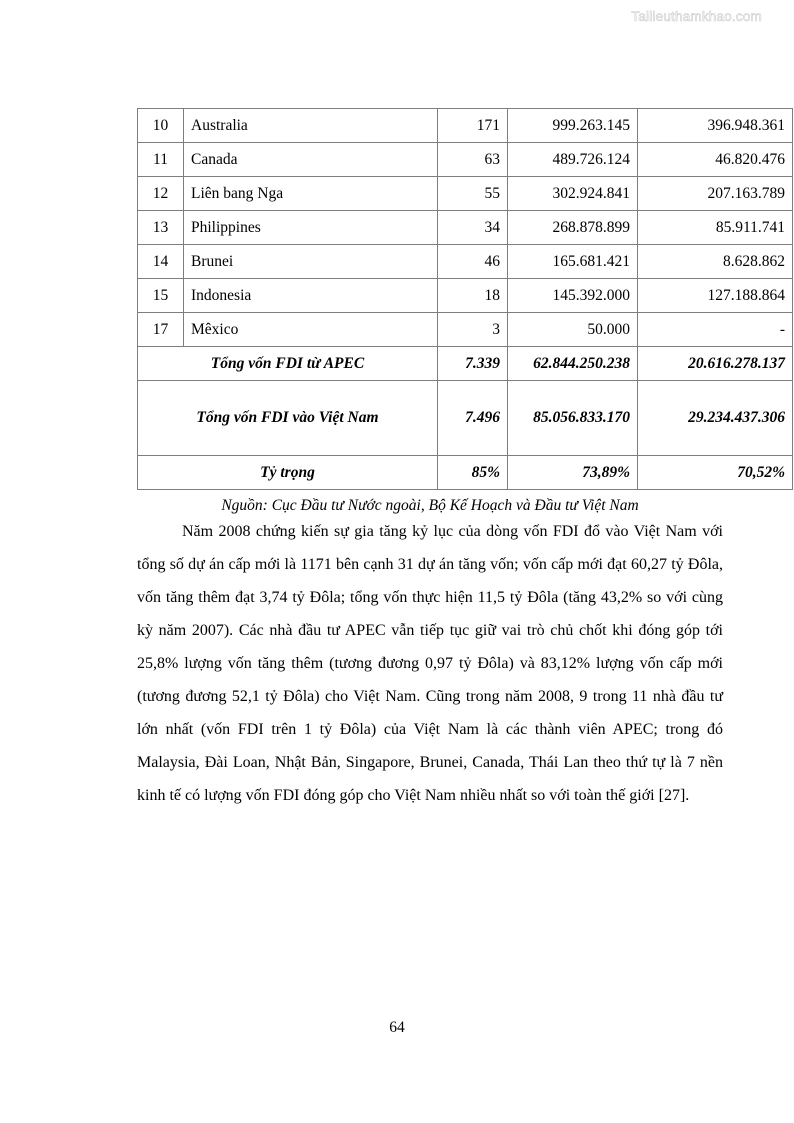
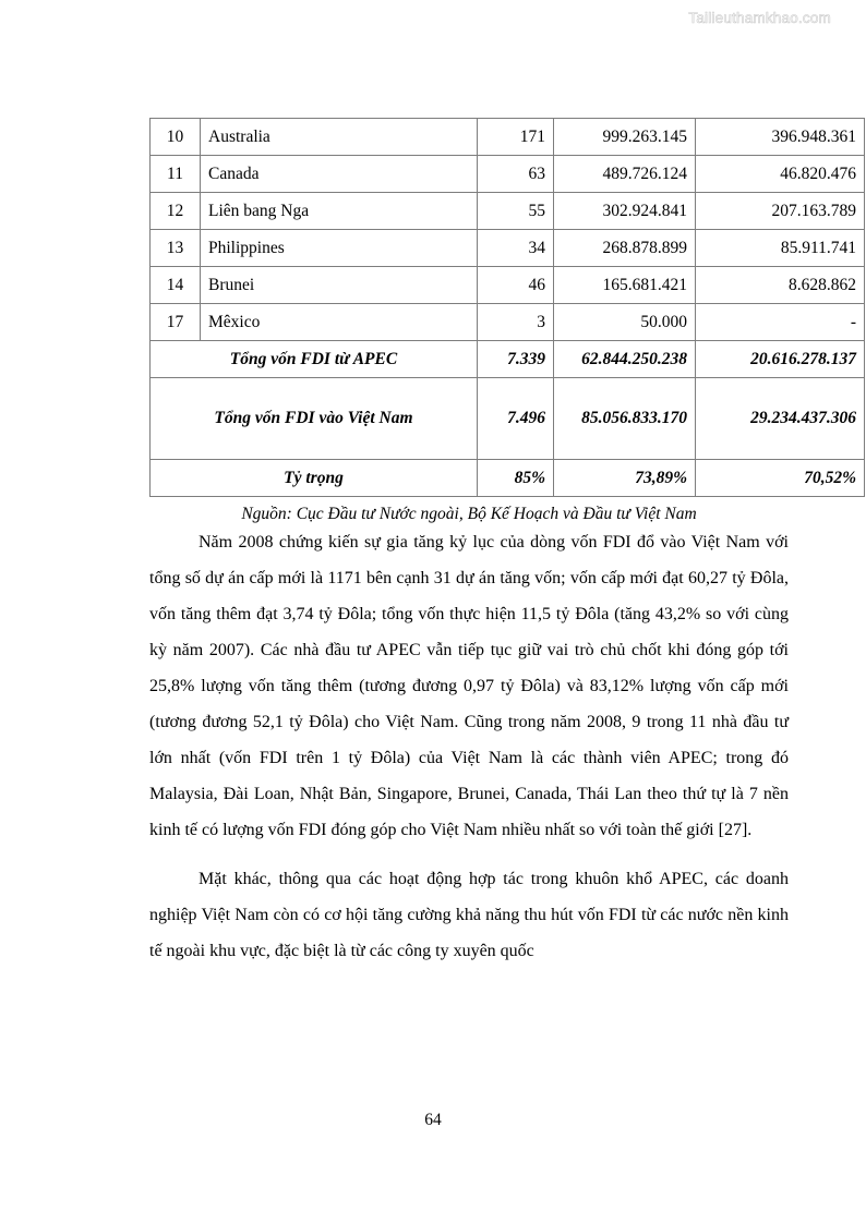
  Tailieuthamkhao.com
  10	Australia	171	999.263.145	396.948.361
  11	Canada	63	489.726.124	46.820.476
  12	Liên bang Nga	55	302.924.841	207.163.789
  13	Philippines	34	268.878.899	85.911.741
  14	Brunei	46	165.681.421	8.628.862
- 15	Indonesia	18	145.392.000	127.188.864
  17	Mêxico	3	50.000	-
  Tổng vốn FDI từ APEC	7.339	62.844.250.238	20.616.278.137
  Tổng vốn FDI vào Việt Nam	7.496	85.056.833.170	29.234.437.306
  Tỷ trọng	85%	73,89%	70,52%
  Nguồn: Cục Đầu tư Nước ngoài, Bộ Kế Hoạch và Đầu tư Việt Nam
  Năm 2008 chứng kiến sự gia tăng kỷ lục của dòng vốn FDI đổ vào Việt Nam với tổng số dự án cấp mới là 1171 bên cạnh 31 dự án tăng vốn; vốn cấp mới đạt 60,27 tỷ Đôla, vốn tăng thêm đạt 3,74 tỷ Đôla; tổng vốn thực hiện 11,5 tỷ Đôla (tăng 43,2% so với cùng kỳ năm 2007). Các nhà đầu tư APEC vẫn tiếp tục giữ vai trò chủ chốt khi đóng góp tới 25,8% lượng vốn tăng thêm (tương đương 0,97 tỷ Đôla) và 83,12% lượng vốn cấp mới (tương đương 52,1 tỷ Đôla) cho Việt Nam. Cũng trong năm 2008, 9 trong 11 nhà đầu tư lớn nhất (vốn FDI trên 1 tỷ Đôla) của Việt Nam là các thành viên APEC; trong đó Malaysia, Đài Loan, Nhật Bản, Singapore, Brunei, Canada, Thái Lan theo thứ tự là 7 nền kinh tế có lượng vốn FDI đóng góp cho Việt Nam nhiều nhất so với toàn thế giới [27].
+ Mặt khác, thông qua các hoạt động hợp tác trong khuôn khổ APEC, các doanh nghiệp Việt Nam còn có cơ hội tăng cường khả năng thu hút vốn FDI từ các nước nền kinh tế ngoài khu vực, đặc biệt là từ các công ty xuyên quốc
  64
